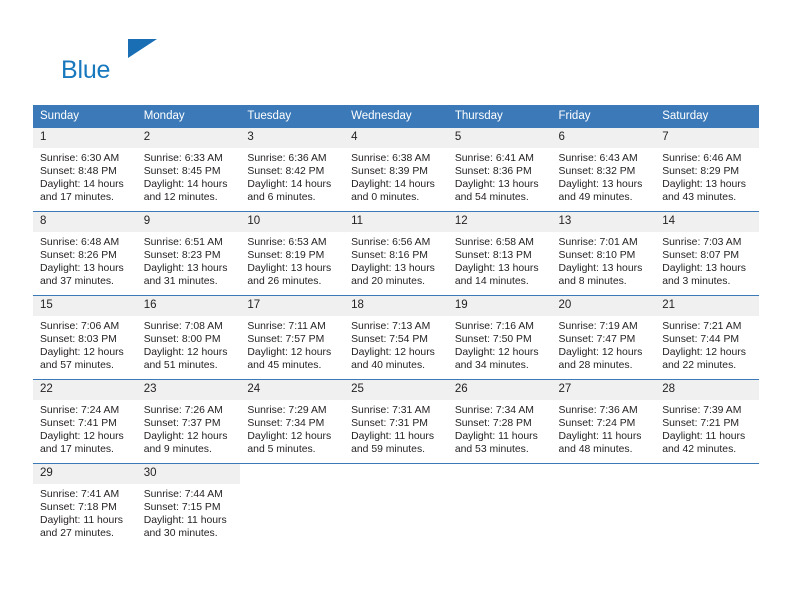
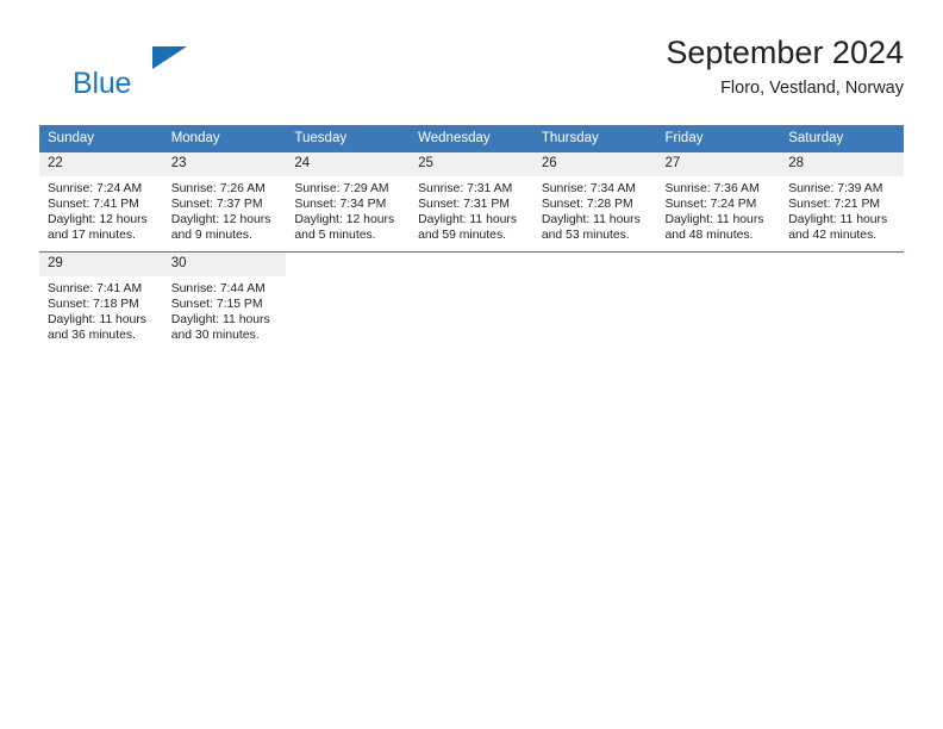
  Blue
+ September 2024
+ Floro, Vestland, Norway
  Sunday	Monday	Tuesday	Wednesday	Thursday	Friday	Saturday
- 1Sunrise: 6:30 AMSunset: 8:48 PMDaylight: 14 hoursand 17 minutes.	2Sunrise: 6:33 AMSunset: 8:45 PMDaylight: 14 hoursand 12 minutes.	3Sunrise: 6:36 AMSunset: 8:42 PMDaylight: 14 hoursand 6 minutes.	4Sunrise: 6:38 AMSunset: 8:39 PMDaylight: 14 hoursand 0 minutes.	5Sunrise: 6:41 AMSunset: 8:36 PMDaylight: 13 hoursand 54 minutes.	6Sunrise: 6:43 AMSunset: 8:32 PMDaylight: 13 hoursand 49 minutes.	7Sunrise: 6:46 AMSunset: 8:29 PMDaylight: 13 hoursand 43 minutes.
- 8Sunrise: 6:48 AMSunset: 8:26 PMDaylight: 13 hoursand 37 minutes.	9Sunrise: 6:51 AMSunset: 8:23 PMDaylight: 13 hoursand 31 minutes.	10Sunrise: 6:53 AMSunset: 8:19 PMDaylight: 13 hoursand 26 minutes.	11Sunrise: 6:56 AMSunset: 8:16 PMDaylight: 13 hoursand 20 minutes.	12Sunrise: 6:58 AMSunset: 8:13 PMDaylight: 13 hoursand 14 minutes.	13Sunrise: 7:01 AMSunset: 8:10 PMDaylight: 13 hoursand 8 minutes.	14Sunrise: 7:03 AMSunset: 8:07 PMDaylight: 13 hoursand 3 minutes.
- 15Sunrise: 7:06 AMSunset: 8:03 PMDaylight: 12 hoursand 57 minutes.	16Sunrise: 7:08 AMSunset: 8:00 PMDaylight: 12 hoursand 51 minutes.	17Sunrise: 7:11 AMSunset: 7:57 PMDaylight: 12 hoursand 45 minutes.	18Sunrise: 7:13 AMSunset: 7:54 PMDaylight: 12 hoursand 40 minutes.	19Sunrise: 7:16 AMSunset: 7:50 PMDaylight: 12 hoursand 34 minutes.	20Sunrise: 7:19 AMSunset: 7:47 PMDaylight: 12 hoursand 28 minutes.	21Sunrise: 7:21 AMSunset: 7:44 PMDaylight: 12 hoursand 22 minutes.
  22Sunrise: 7:24 AMSunset: 7:41 PMDaylight: 12 hoursand 17 minutes.	23Sunrise: 7:26 AMSunset: 7:37 PMDaylight: 12 hoursand 9 minutes.	24Sunrise: 7:29 AMSunset: 7:34 PMDaylight: 12 hoursand 5 minutes.	25Sunrise: 7:31 AMSunset: 7:31 PMDaylight: 11 hoursand 59 minutes.	26Sunrise: 7:34 AMSunset: 7:28 PMDaylight: 11 hoursand 53 minutes.	27Sunrise: 7:36 AMSunset: 7:24 PMDaylight: 11 hoursand 48 minutes.	28Sunrise: 7:39 AMSunset: 7:21 PMDaylight: 11 hoursand 42 minutes.
- 29Sunrise: 7:41 AMSunset: 7:18 PMDaylight: 11 hoursand 27 minutes.	30Sunrise: 7:44 AMSunset: 7:15 PMDaylight: 11 hoursand 30 minutes.
+ 29Sunrise: 7:41 AMSunset: 7:18 PMDaylight: 11 hoursand 36 minutes.	30Sunrise: 7:44 AMSunset: 7:15 PMDaylight: 11 hoursand 30 minutes.
